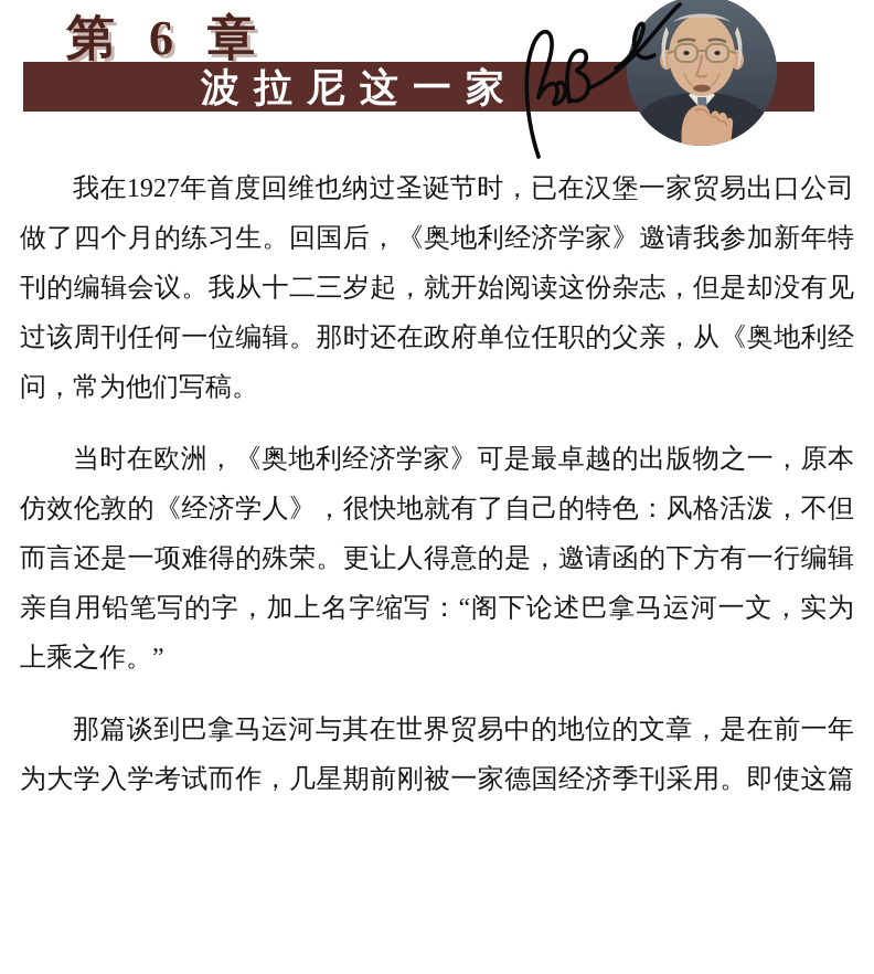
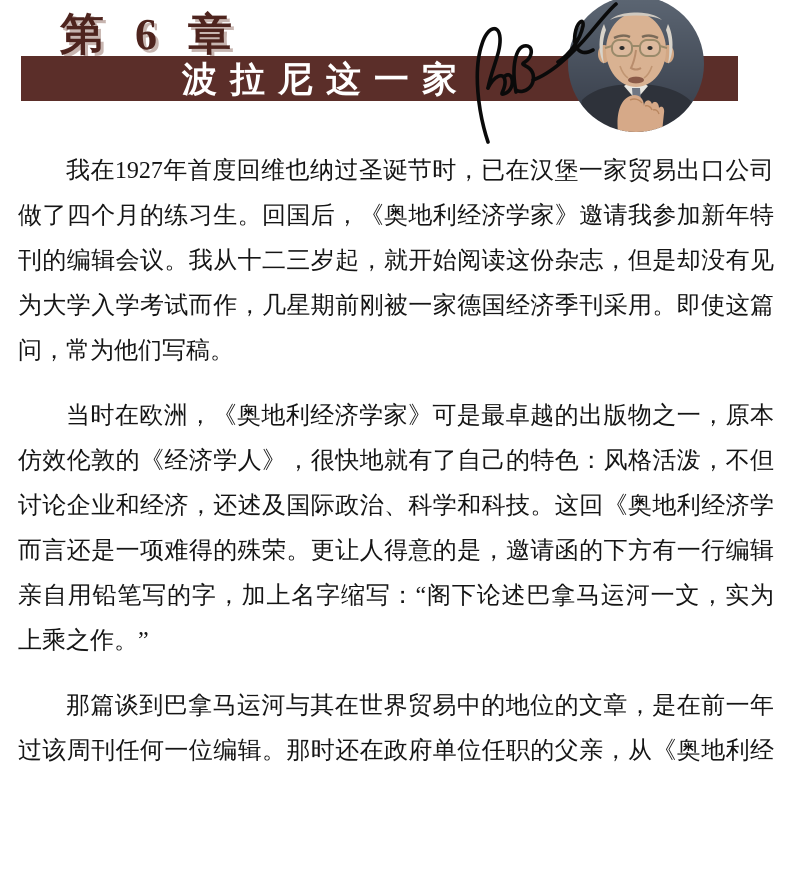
  第 6 章
  波拉尼这一家
  我在1927年首度回维也纳过圣诞节时，已在汉堡一家贸易出口公司
  做了四个月的练习生。回国后，《奥地利经济学家》邀请我参加新年特
  刊的编辑会议。我从十二三岁起，就开始阅读这份杂志，但是却没有见
- 过该周刊任何一位编辑。那时还在政府单位任职的父亲，从《奥地利经
+ 为大学入学考试而作，几星期前刚被一家德国经济季刊采用。即使这篇
  问，常为他们写稿。
  当时在欧洲，《奥地利经济学家》可是最卓越的出版物之一，原本
  仿效伦敦的《经济学人》，很快地就有了自己的特色：风格活泼，不但
+ 讨论企业和经济，还述及国际政治、科学和科技。这回《奥地利经济学
  而言还是一项难得的殊荣。更让人得意的是，邀请函的下方有一行编辑
  亲自用铅笔写的字，加上名字缩写：“阁下论述巴拿马运河一文，实为
  上乘之作。”
  那篇谈到巴拿马运河与其在世界贸易中的地位的文章，是在前一年
- 为大学入学考试而作，几星期前刚被一家德国经济季刊采用。即使这篇
+ 过该周刊任何一位编辑。那时还在政府单位任职的父亲，从《奥地利经
